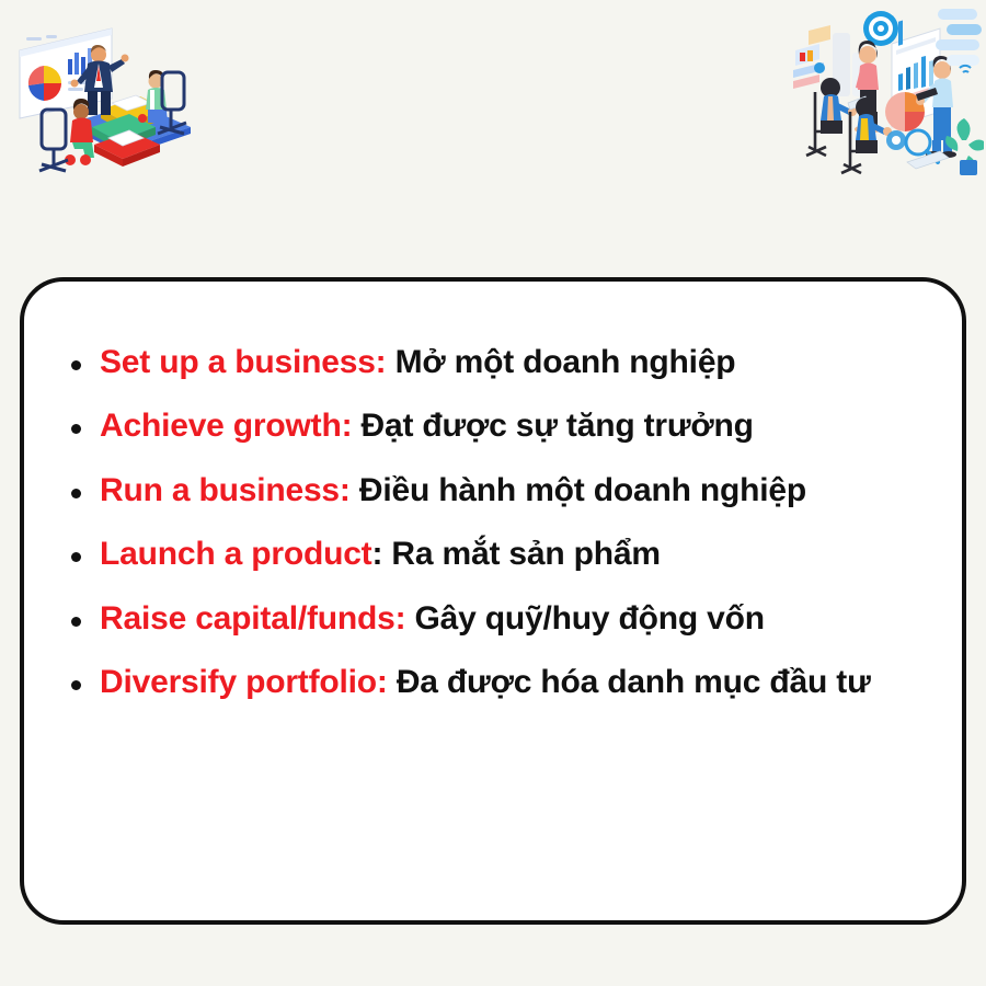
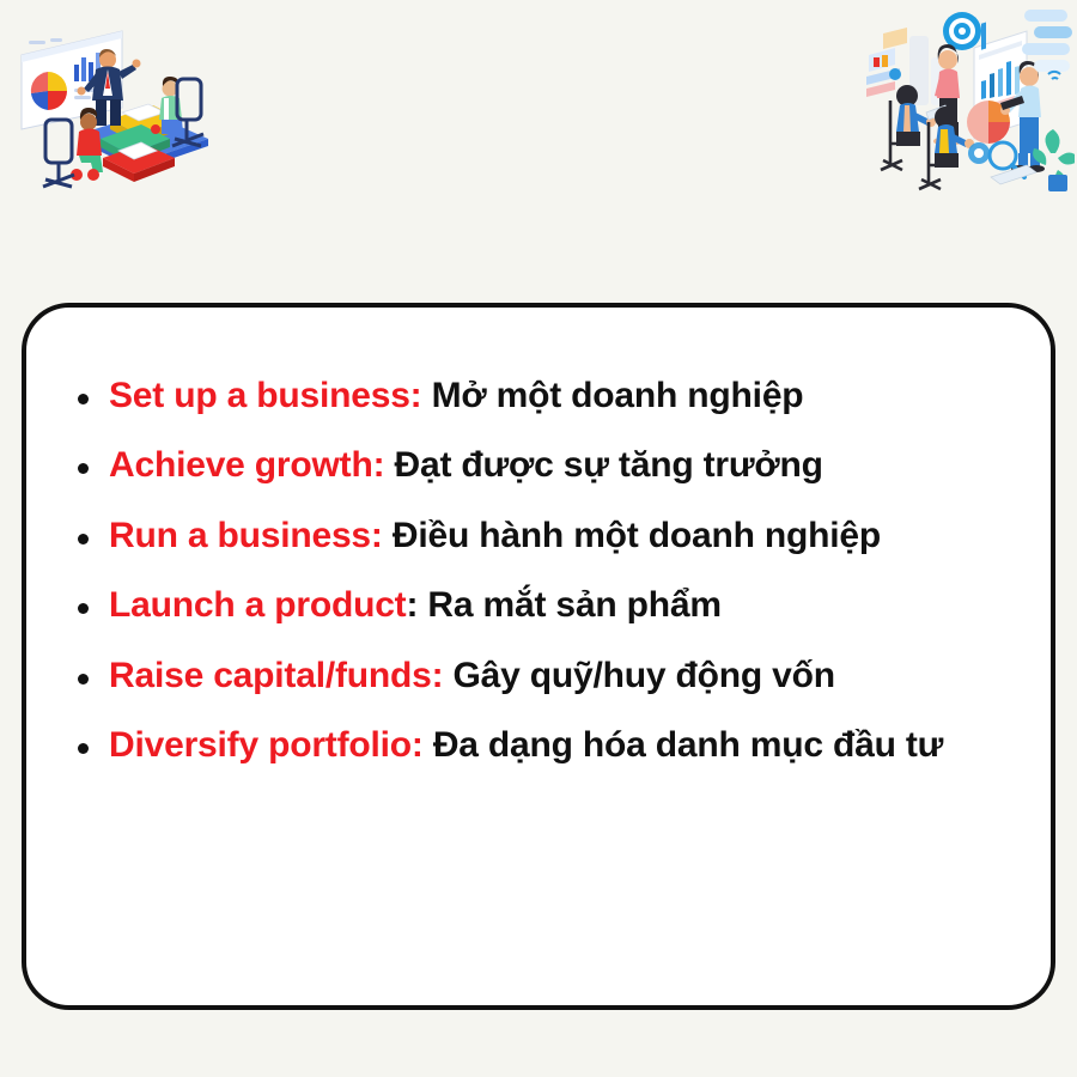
  Set up a business: Mở một doanh nghiệp
  Achieve growth: Đạt được sự tăng trưởng
  Run a business: Điều hành một doanh nghiệp
  Launch a product: Ra mắt sản phẩm
  Raise capital/funds: Gây quỹ/huy động vốn
- Diversify portfolio: Đa được hóa danh mục đầu tư
+ Diversify portfolio: Đa dạng hóa danh mục đầu tư
